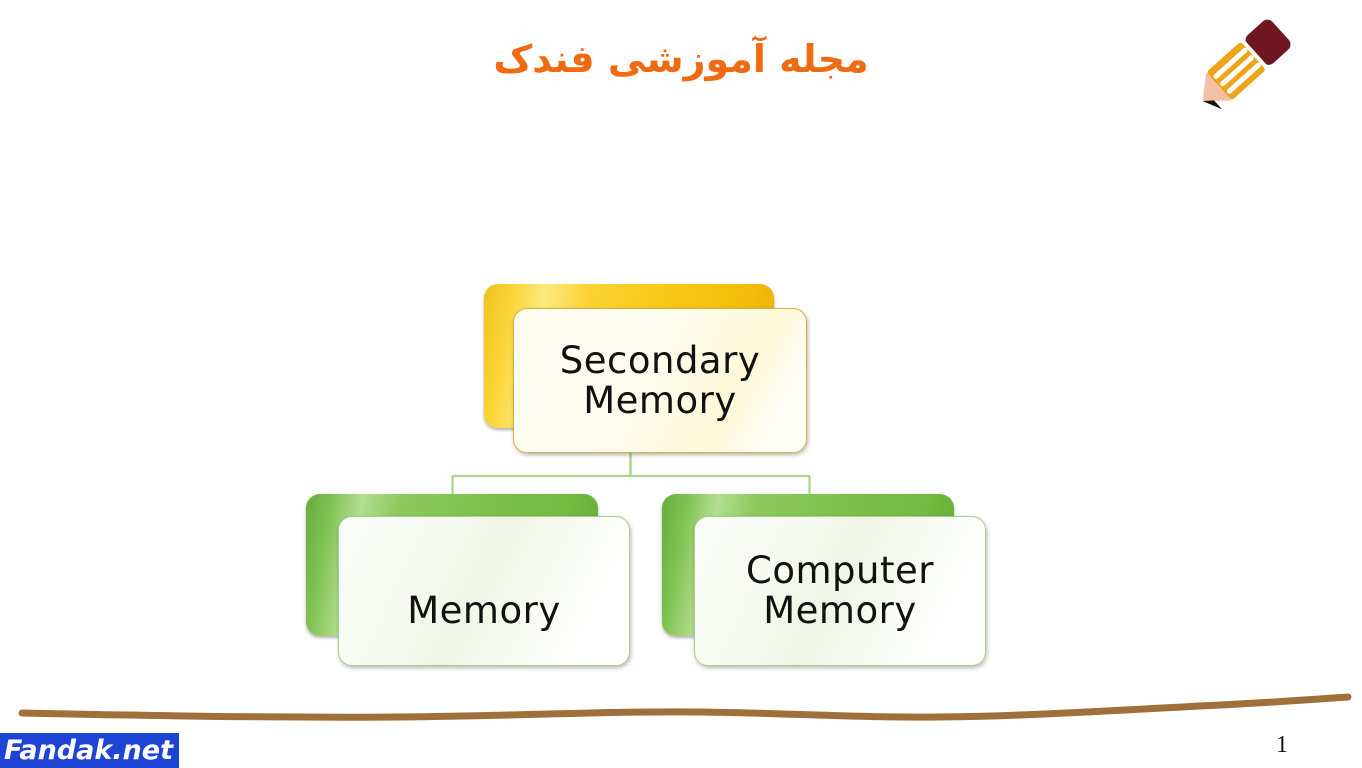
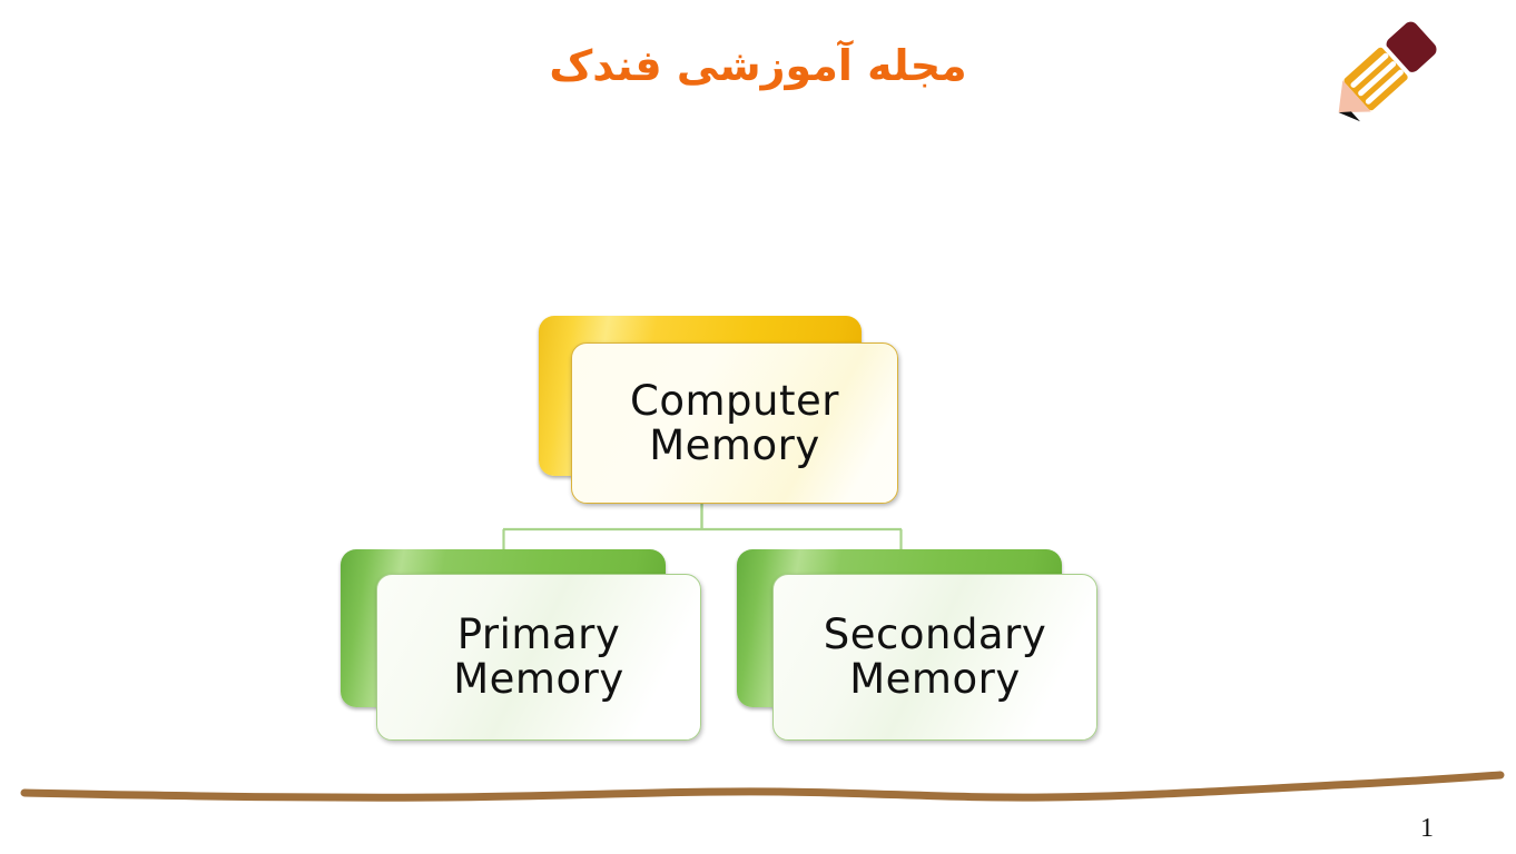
  مجله آموزشی فندک
- Secondary
+ Computer
  Memory
+ Primary
  Memory
- Computer
+ Secondary
  Memory
- Fandak.net
  1
